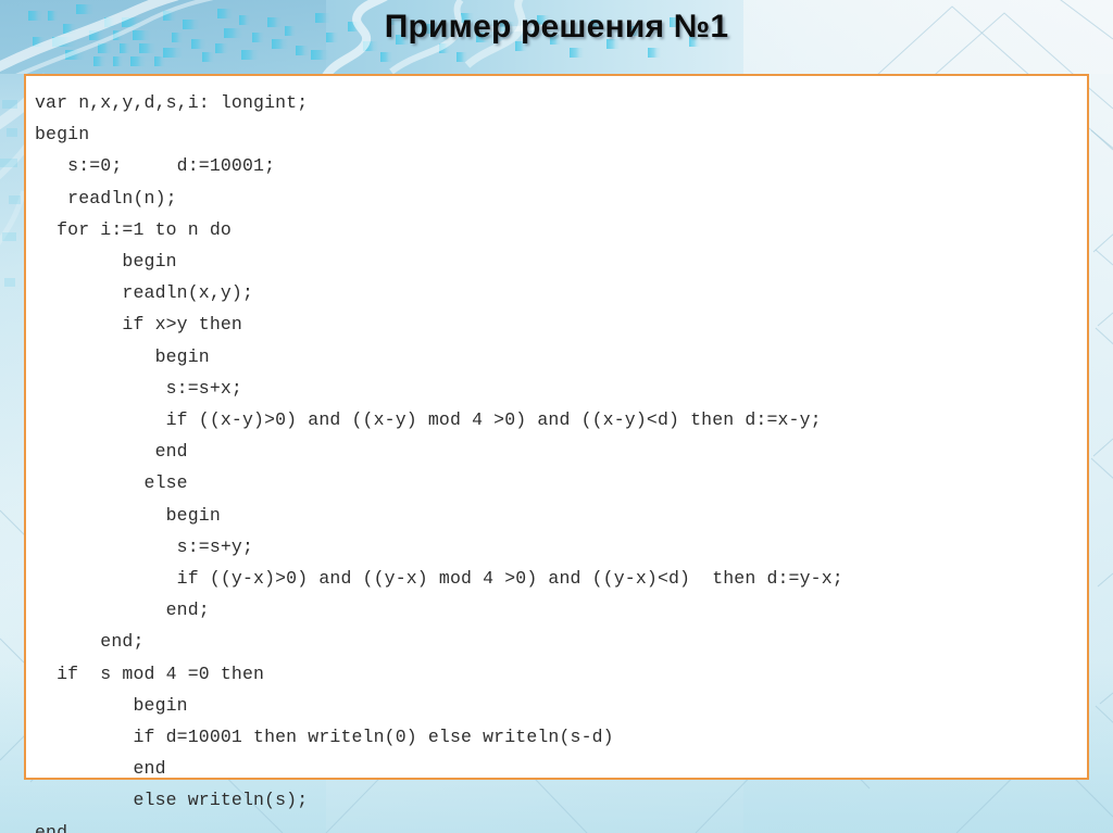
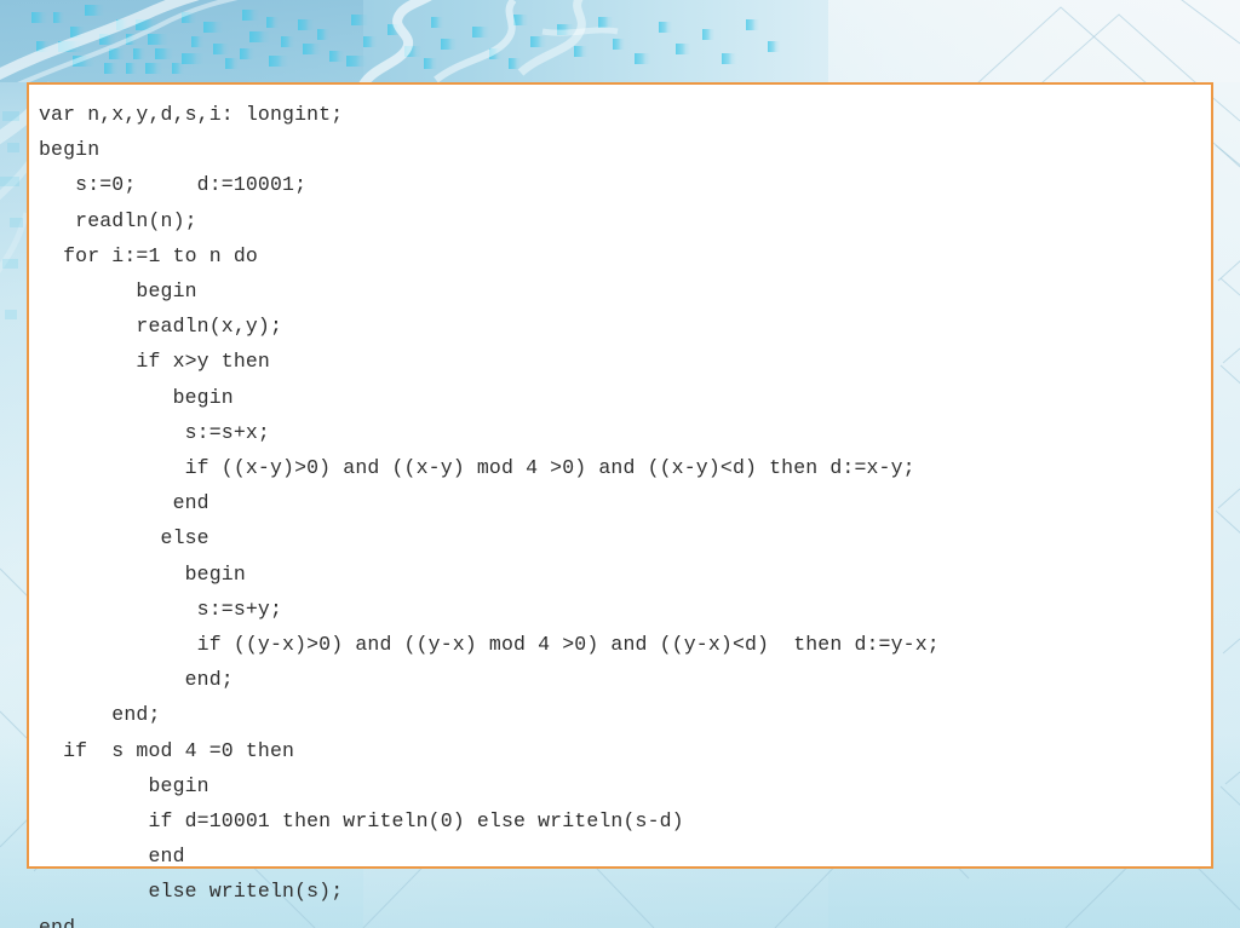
- Пример решения №1
  var n,x,y,d,s,i: longint;
  begin
  s:=0; d:=10001;
  readln(n);
  for i:=1 to n do
  begin
  readln(x,y);
  if x>y then
  begin
  s:=s+x;
  if ((x-y)>0) and ((x-y) mod 4 >0) and ((x-y)<d) then d:=x-y;
  end
  else
  begin
  s:=s+y;
  if ((y-x)>0) and ((y-x) mod 4 >0) and ((y-x)<d) then d:=y-x;
  end;
  end;
  if s mod 4 =0 then
  begin
  if d=10001 then writeln(0) else writeln(s-d)
  end
  else writeln(s);
  end.
